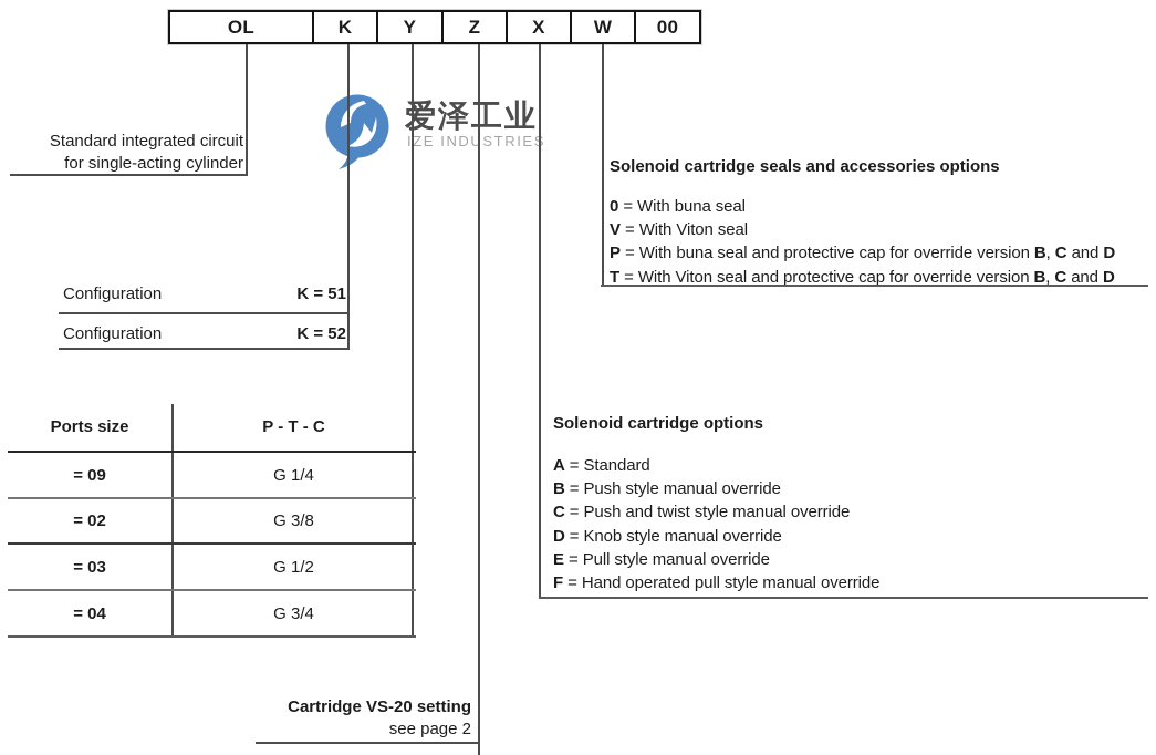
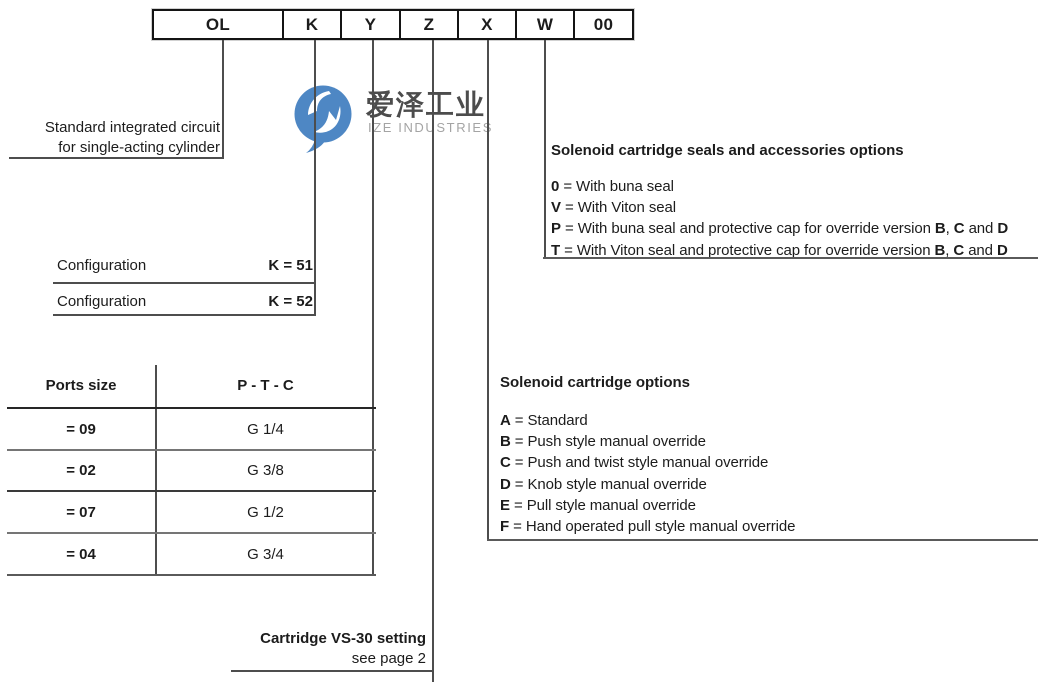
  爱泽工业
  IZE INDUSTRIE
  OL
  K
  Y
  Z
  X
  W
  00
  Standard integrated circuit
  for single-acting cylinder
  Configuration
  K = 51
  Configuration
  K = 52
  Ports size
  P - T - C
  = 09
  G 1/4
  = 02
  G 3/8
- = 03
+ = 07
  G 1/2
  = 04
  G 3/4
- Cartridge VS-20 setting
+ Cartridge VS-30 setting
  see page 2
  Solenoid cartridge options
  A = Standard
  B = Push style manual override
  C = Push and twist style manual override
  D = Knob style manual override
  E = Pull style manual override
  F = Hand operated pull style manual override
  Solenoid cartridge seals and accessories options
  0 = With buna seal
  V = With Viton seal
  P = With buna seal and protective cap for override version B, C and D
  T = With Viton seal and protective cap for override version B, C and D
